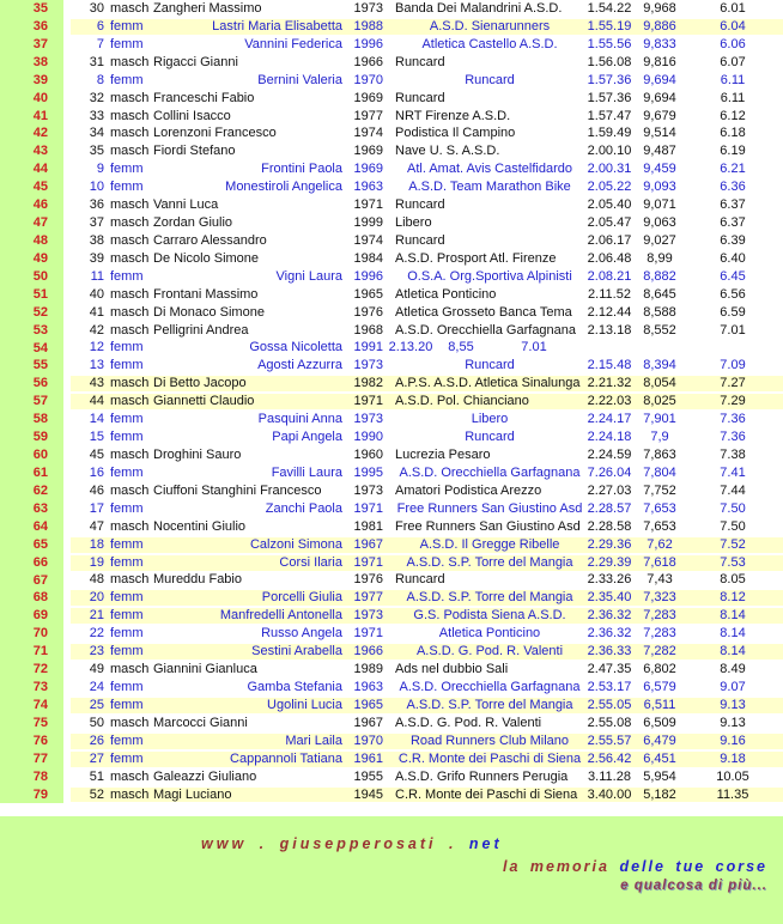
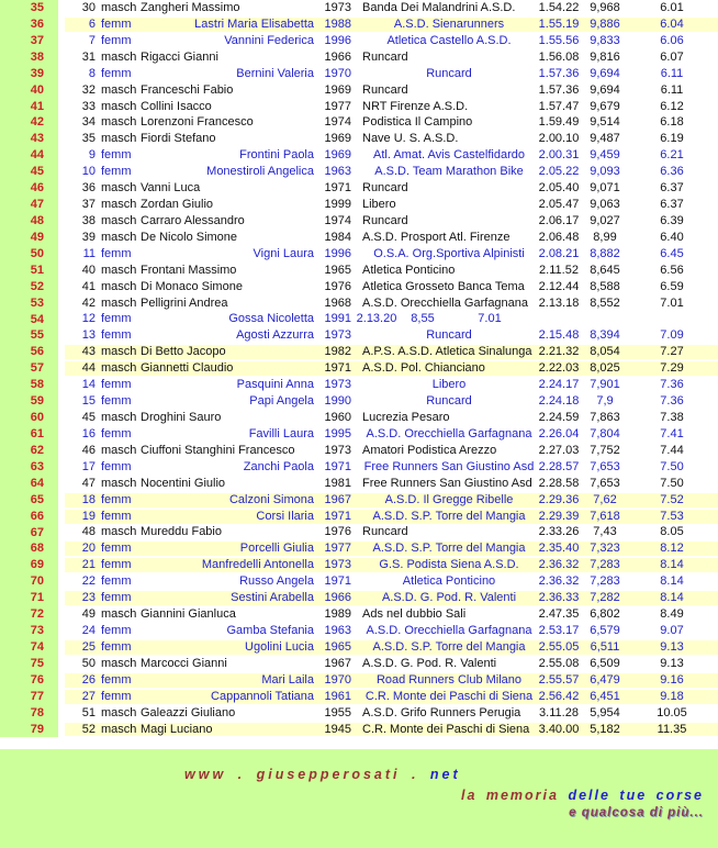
  35
  30
  masch
  Zangheri Massimo
  1973
  Banda Dei Malandrini A.S.D.
  1.54.22
  9,968
  6.01
  36
  6
  femm
  Lastri Maria Elisabetta
  1988
  A.S.D. Sienarunners
  1.55.19
  9,886
  6.04
  37
  7
  femm
  Vannini Federica
  1996
  Atletica Castello A.S.D.
  1.55.56
  9,833
  6.06
  38
  31
  masch
  Rigacci Gianni
  1966
  Runcard
  1.56.08
  9,816
  6.07
  39
  8
  femm
  Bernini Valeria
  1970
  Runcard
  1.57.36
  9,694
  6.11
  40
  32
  masch
  Franceschi Fabio
  1969
  Runcard
  1.57.36
  9,694
  6.11
  41
  33
  masch
  Collini Isacco
  1977
  NRT Firenze A.S.D.
  1.57.47
  9,679
  6.12
  42
  34
  masch
  Lorenzoni Francesco
  1974
  Podistica Il Campino
  1.59.49
  9,514
  6.18
  43
  35
  masch
  Fiordi Stefano
  1969
  Nave U. S. A.S.D.
  2.00.10
  9,487
  6.19
  44
  9
  femm
  Frontini Paola
  1969
  Atl. Amat. Avis Castelfidardo
  2.00.31
  9,459
  6.21
  45
  10
  femm
  Monestiroli Angelica
  1963
  A.S.D. Team Marathon Bike
  2.05.22
  9,093
  6.36
  46
  36
  masch
  Vanni Luca
  1971
  Runcard
  2.05.40
  9,071
  6.37
  47
  37
  masch
  Zordan Giulio
  1999
  Libero
  2.05.47
  9,063
  6.37
  48
  38
  masch
  Carraro Alessandro
  1974
  Runcard
  2.06.17
  9,027
  6.39
  49
  39
  masch
  De Nicolo Simone
  1984
  A.S.D. Prosport Atl. Firenze
  2.06.48
  8,99
  6.40
  50
  11
  femm
  Vigni Laura
  1996
  O.S.A. Org.Sportiva Alpinisti
  2.08.21
  8,882
  6.45
  51
  40
  masch
  Frontani Massimo
  1965
  Atletica Ponticino
  2.11.52
  8,645
  6.56
  52
  41
  masch
  Di Monaco Simone
  1976
  Atletica Grosseto Banca Tema
  2.12.44
  8,588
  6.59
  53
  42
  masch
  Pelligrini Andrea
  1968
  A.S.D. Orecchiella Garfagnana
  2.13.18
  8,552
  7.01
  54
  12
  femm
  Gossa Nicoletta
  1991
  2.13.20
  8,55
  7.01
  55
  13
  femm
  Agosti Azzurra
  1973
  Runcard
  2.15.48
  8,394
  7.09
  56
  43
  masch
  Di Betto Jacopo
  1982
  A.P.S. A.S.D. Atletica Sinalunga
  2.21.32
  8,054
  7.27
  57
  44
  masch
  Giannetti Claudio
  1971
  A.S.D. Pol. Chianciano
  2.22.03
  8,025
  7.29
  58
  14
  femm
  Pasquini Anna
  1973
  Libero
  2.24.17
  7,901
  7.36
  59
  15
  femm
  Papi Angela
  1990
  Runcard
  2.24.18
  7,9
  7.36
  60
  45
  masch
  Droghini Sauro
  1960
  Lucrezia Pesaro
  2.24.59
  7,863
  7.38
  61
  16
  femm
  Favilli Laura
  1995
  A.S.D. Orecchiella Garfagnana
- 7.26.04
+ 2.26.04
  7,804
  7.41
  62
  46
  masch
  Ciuffoni Stanghini Francesco
  1973
  Amatori Podistica Arezzo
  2.27.03
  7,752
  7.44
  63
  17
  femm
  Zanchi Paola
  1971
  Free Runners San Giustino Asd
  2.28.57
  7,653
  7.50
  64
  47
  masch
  Nocentini Giulio
  1981
  Free Runners San Giustino Asd
  2.28.58
  7,653
  7.50
  65
  18
  femm
  Calzoni Simona
  1967
  A.S.D. Il Gregge Ribelle
  2.29.36
  7,62
  7.52
  66
  19
  femm
  Corsi Ilaria
  1971
  A.S.D. S.P. Torre del Mangia
  2.29.39
  7,618
  7.53
  67
  48
  masch
  Mureddu Fabio
  1976
  Runcard
  2.33.26
  7,43
  8.05
  68
  20
  femm
  Porcelli Giulia
  1977
  A.S.D. S.P. Torre del Mangia
  2.35.40
  7,323
  8.12
  69
  21
  femm
  Manfredelli Antonella
  1973
  G.S. Podista Siena A.S.D.
  2.36.32
  7,283
  8.14
  70
  22
  femm
  Russo Angela
  1971
  Atletica Ponticino
  2.36.32
  7,283
  8.14
  71
  23
  femm
  Sestini Arabella
  1966
  A.S.D. G. Pod. R. Valenti
  2.36.33
  7,282
  8.14
  72
  49
  masch
  Giannini Gianluca
  1989
  Ads nel dubbio Sali
  2.47.35
  6,802
  8.49
  73
  24
  femm
  Gamba Stefania
  1963
  A.S.D. Orecchiella Garfagnana
  2.53.17
  6,579
  9.07
  74
  25
  femm
  Ugolini Lucia
  1965
  A.S.D. S.P. Torre del Mangia
  2.55.05
  6,511
  9.13
  75
  50
  masch
  Marcocci Gianni
  1967
  A.S.D. G. Pod. R. Valenti
  2.55.08
  6,509
  9.13
  76
  26
  femm
  Mari Laila
  1970
  Road Runners Club Milano
  2.55.57
  6,479
  9.16
  77
  27
  femm
  Cappannoli Tatiana
  1961
  C.R. Monte dei Paschi di Siena
  2.56.42
  6,451
  9.18
  78
  51
  masch
  Galeazzi Giuliano
  1955
  A.S.D. Grifo Runners Perugia
  3.11.28
  5,954
  10.05
  79
  52
  masch
  Magi Luciano
  1945
  C.R. Monte dei Paschi di Siena
  3.40.00
  5,182
  11.35
  www . giusepperosati . net
  la memoria delle tue corse
  e qualcosa di più...
